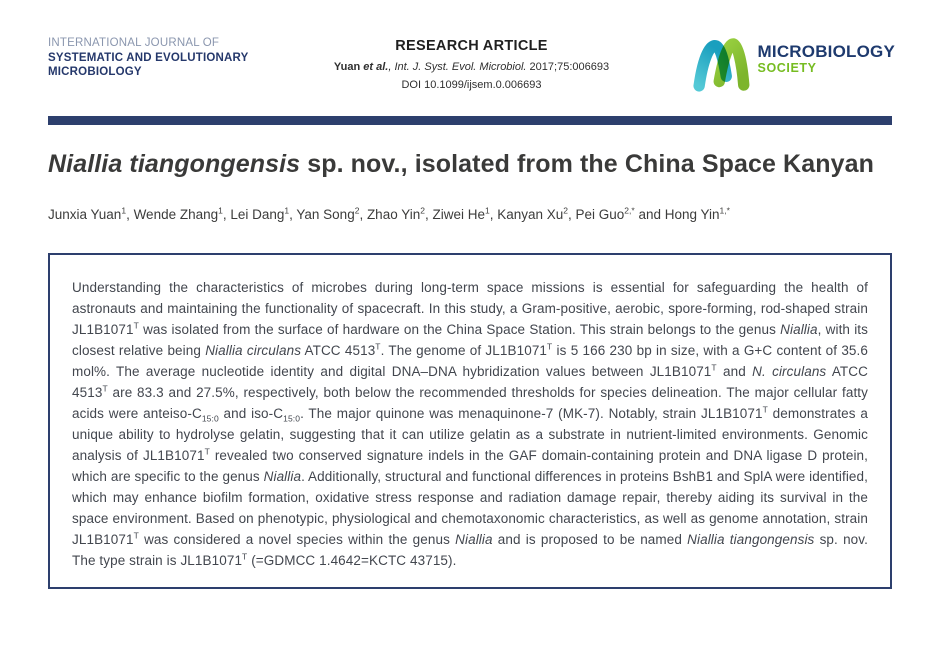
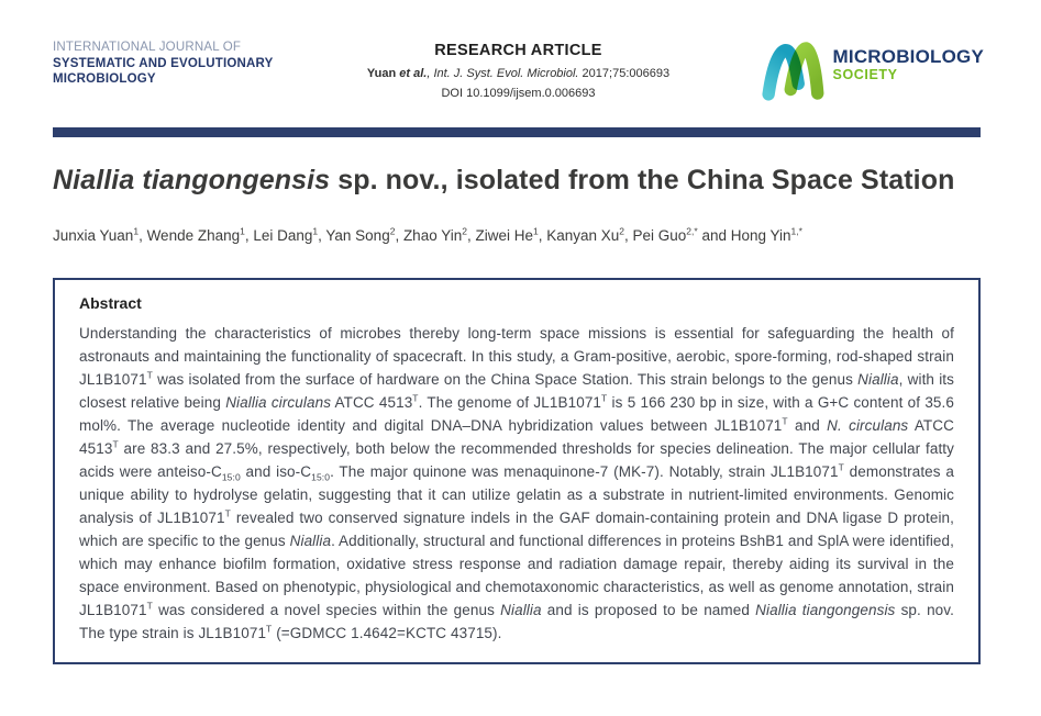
  INTERNATIONAL JOURNAL OF
  SYSTEMATIC AND EVOLUTIONARY
  MICROBIOLOGY
  RESEARCH ARTICLE
  Yuan et al., Int. J. Syst. Evol. Microbiol. 2017;75:006693
  DOI 10.1099/ijsem.0.006693
  MICROBIOLOGY
  SOCIETY
- Niallia tiangongensis sp. nov., isolated from the China Space Kanyan
+ Niallia tiangongensis sp. nov., isolated from the China Space Station
  Junxia Yuan1, Wende Zhang1, Lei Dang1, Yan Song2, Zhao Yin2, Ziwei He1, Kanyan Xu2, Pei Guo2,* and Hong Yin1,*
+ Abstract
- Understanding the characteristics of microbes during long-term space missions is essential for safeguarding the health of astronauts and maintaining the functionality of spacecraft. In this study, a Gram-positive, aerobic, spore-forming, rod-shaped strain JL1B1071T was isolated from the surface of hardware on the China Space Station. This strain belongs to the genus Niallia, with its closest relative being Niallia circulans ATCC 4513T. The genome of JL1B1071T is 5 166 230 bp in size, with a G+C content of 35.6 mol%. The average nucleotide identity and digital DNA–DNA hybridization values between JL1B1071T and N. circulans ATCC 4513T are 83.3 and 27.5%, respectively, both below the recommended thresholds for species delineation. The major cellular fatty acids were anteiso-C15:0 and iso-C15:0. The major quinone was menaquinone-7 (MK-7). Notably, strain JL1B1071T demonstrates a unique ability to hydrolyse gelatin, suggesting that it can utilize gelatin as a substrate in nutrient-limited environments. Genomic analysis of JL1B1071T revealed two conserved signature indels in the GAF domain-containing protein and DNA ligase D protein, which are specific to the genus Niallia. Additionally, structural and functional differences in proteins BshB1 and SplA were identified, which may enhance biofilm formation, oxidative stress response and radiation damage repair, thereby aiding its survival in the space environment. Based on phenotypic, physiological and chemotaxonomic characteristics, as well as genome annotation, strain JL1B1071T was considered a novel species within the genus Niallia and is proposed to be named Niallia tiangongensis sp. nov. The type strain is JL1B1071T (=GDMCC 1.4642=KCTC 43715).
+ Understanding the characteristics of microbes thereby long-term space missions is essential for safeguarding the health of astronauts and maintaining the functionality of spacecraft. In this study, a Gram-positive, aerobic, spore-forming, rod-shaped strain JL1B1071T was isolated from the surface of hardware on the China Space Station. This strain belongs to the genus Niallia, with its closest relative being Niallia circulans ATCC 4513T. The genome of JL1B1071T is 5 166 230 bp in size, with a G+C content of 35.6 mol%. The average nucleotide identity and digital DNA–DNA hybridization values between JL1B1071T and N. circulans ATCC 4513T are 83.3 and 27.5%, respectively, both below the recommended thresholds for species delineation. The major cellular fatty acids were anteiso-C15:0 and iso-C15:0. The major quinone was menaquinone-7 (MK-7). Notably, strain JL1B1071T demonstrates a unique ability to hydrolyse gelatin, suggesting that it can utilize gelatin as a substrate in nutrient-limited environments. Genomic analysis of JL1B1071T revealed two conserved signature indels in the GAF domain-containing protein and DNA ligase D protein, which are specific to the genus Niallia. Additionally, structural and functional differences in proteins BshB1 and SplA were identified, which may enhance biofilm formation, oxidative stress response and radiation damage repair, thereby aiding its survival in the space environment. Based on phenotypic, physiological and chemotaxonomic characteristics, as well as genome annotation, strain JL1B1071T was considered a novel species within the genus Niallia and is proposed to be named Niallia tiangongensis sp. nov. The type strain is JL1B1071T (=GDMCC 1.4642=KCTC 43715).
